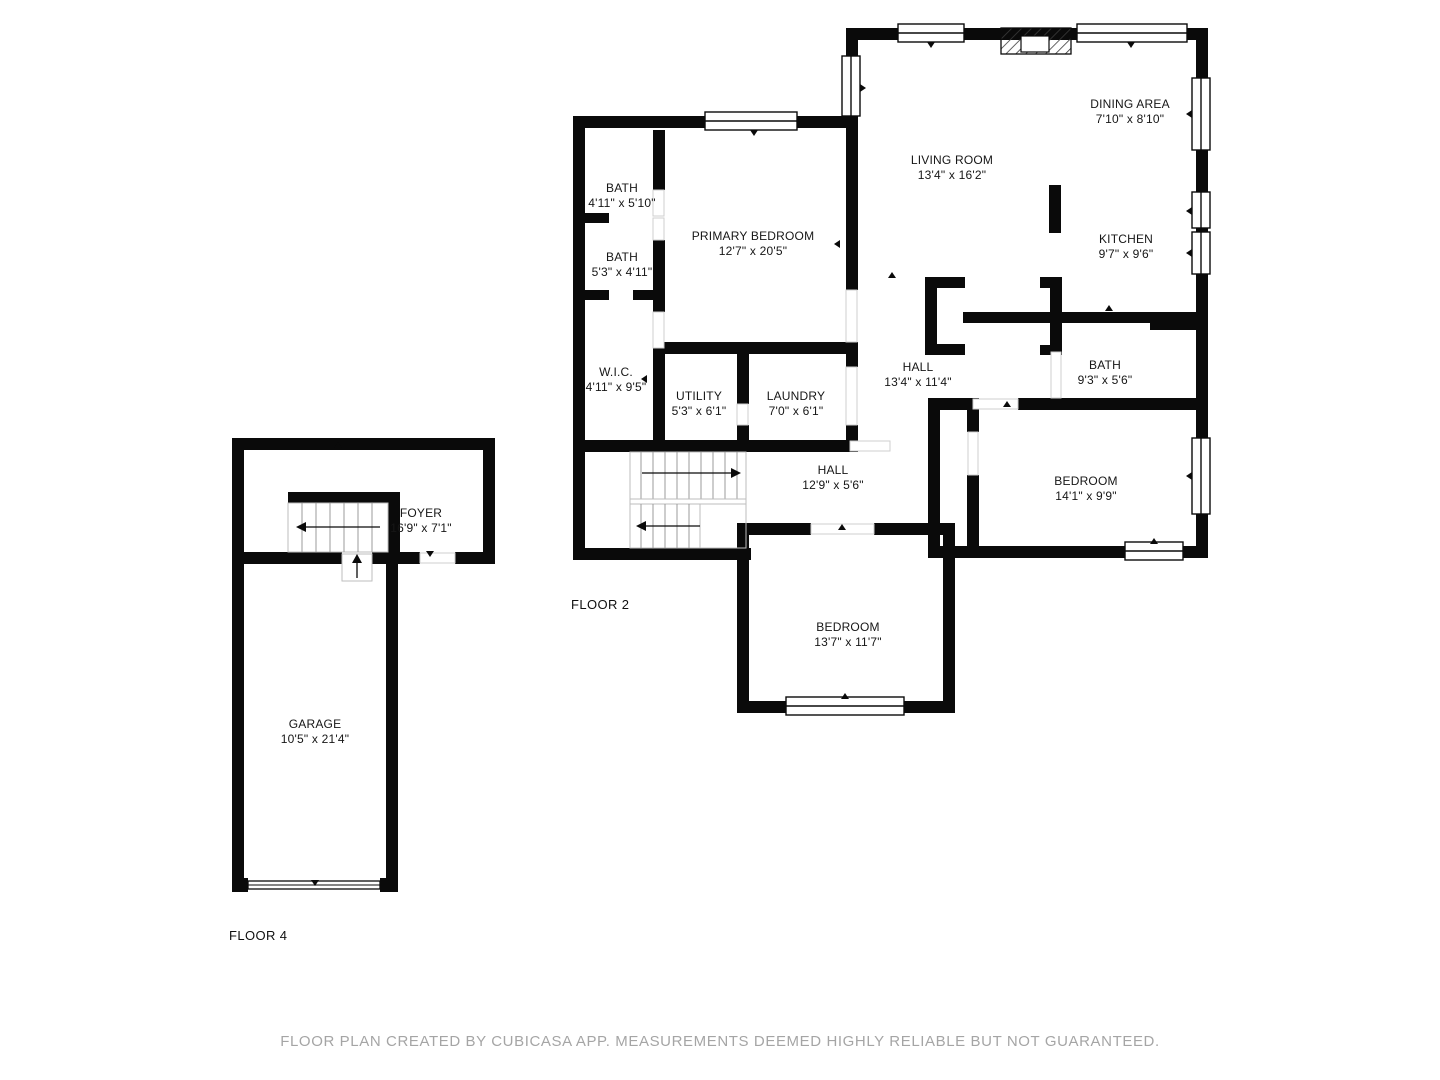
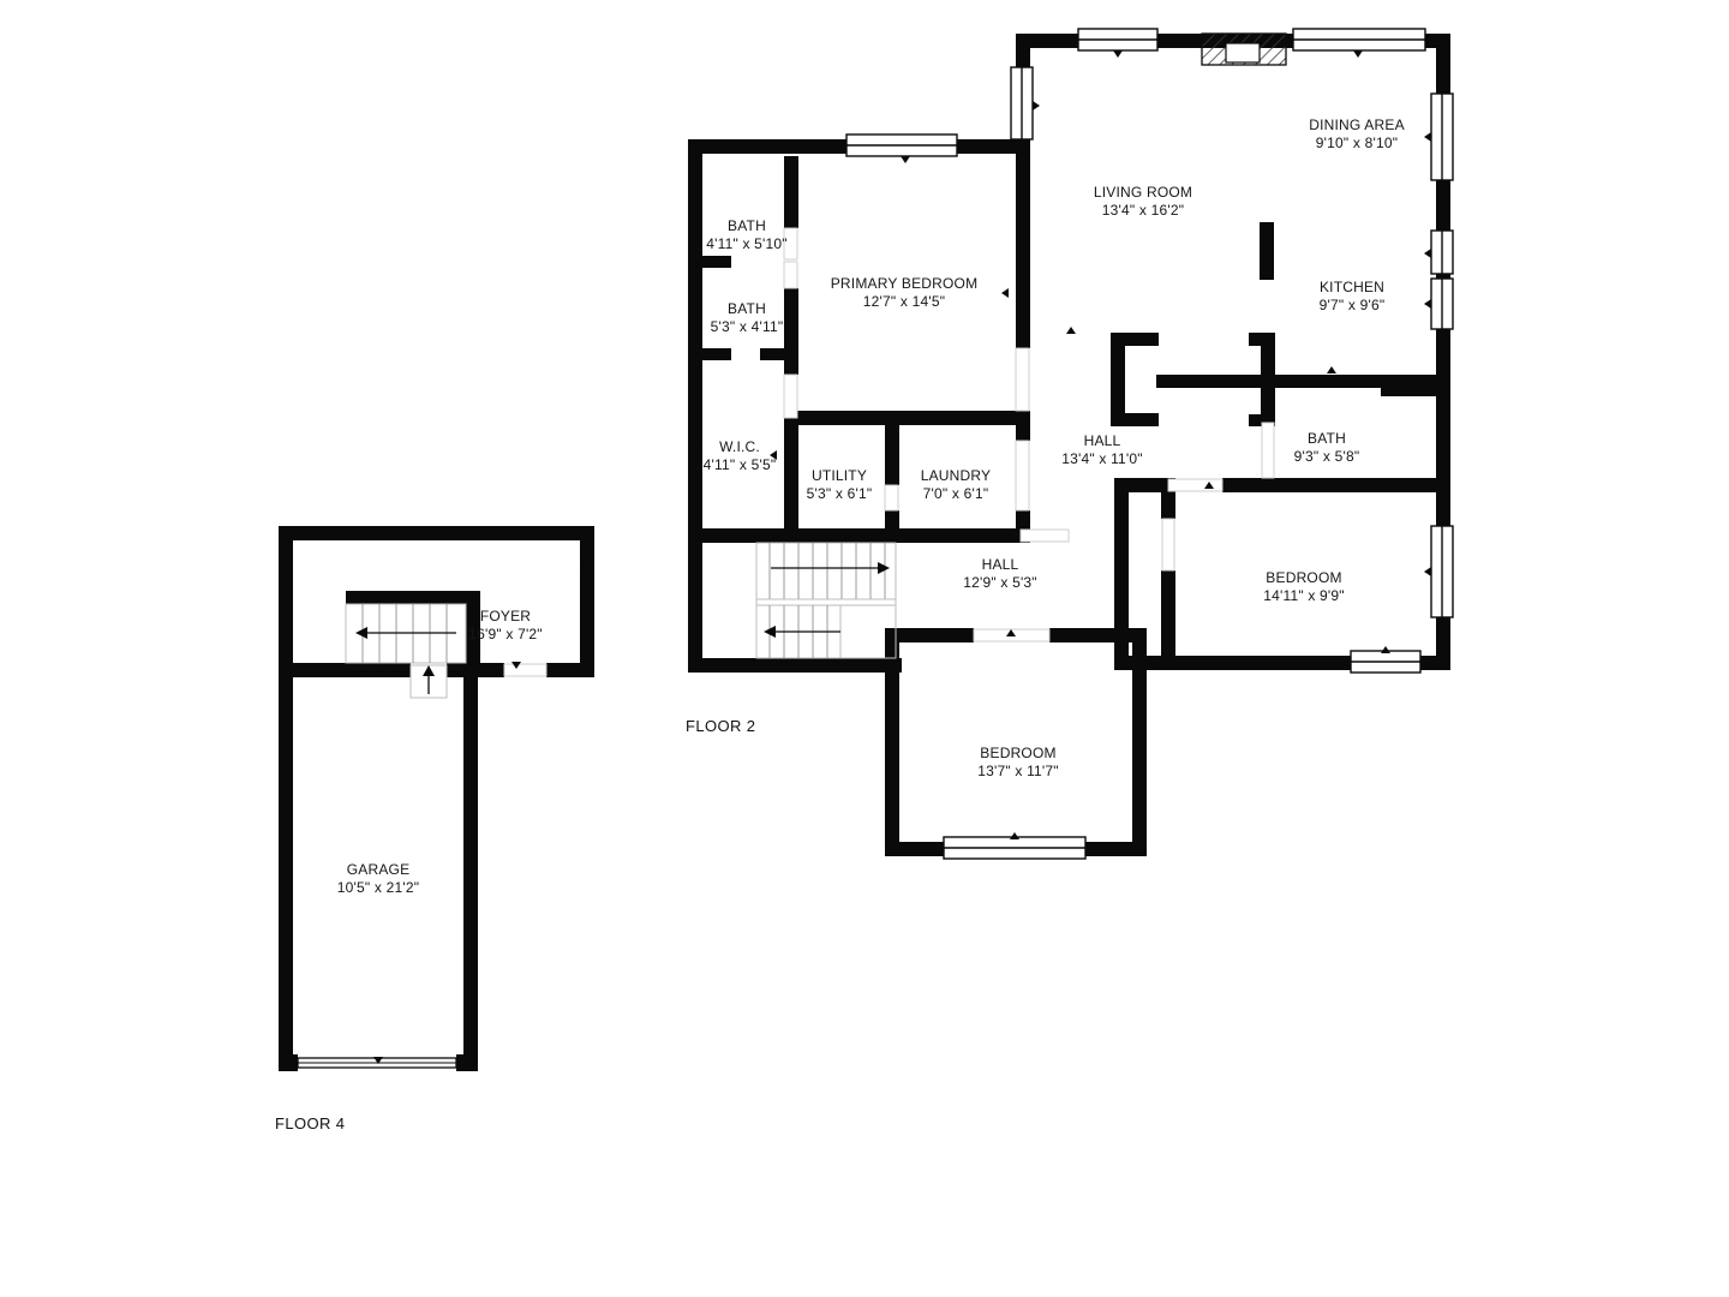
  BATH
  4'11" x 5'10"
  BATH
  5'3" x 4'11"
  PRIMARY BEDROOM
- 12'7" x 20'5"
+ 12'7" x 14'5"
  W.I.C.
- 4'11" x 9'5"
+ 4'11" x 5'5"
  UTILITY
  5'3" x 6'1"
  LAUNDRY
  7'0" x 6'1"
  LIVING ROOM
  13'4" x 16'2"
  DINING AREA
- 7'10" x 8'10"
+ 9'10" x 8'10"
  KITCHEN
  9'7" x 9'6"
  HALL
- 13'4" x 11'4"
+ 13'4" x 11'0"
  BATH
- 9'3" x 5'6"
+ 9'3" x 5'8"
  BEDROOM
- 14'1" x 9'9"
+ 14'11" x 9'9"
  HALL
- 12'9" x 5'6"
+ 12'9" x 5'3"
  BEDROOM
  13'7" x 11'7"
  FOYER
- 16'9" x 7'1"
+ 16'9" x 7'2"
  GARAGE
- 10'5" x 21'4"
+ 10'5" x 21'2"
  FLOOR 2
  FLOOR 4
- FLOOR PLAN CREATED BY CUBICASA APP. MEASUREMENTS DEEMED HIGHLY RELIABLE BUT NOT GUARANTEED.
